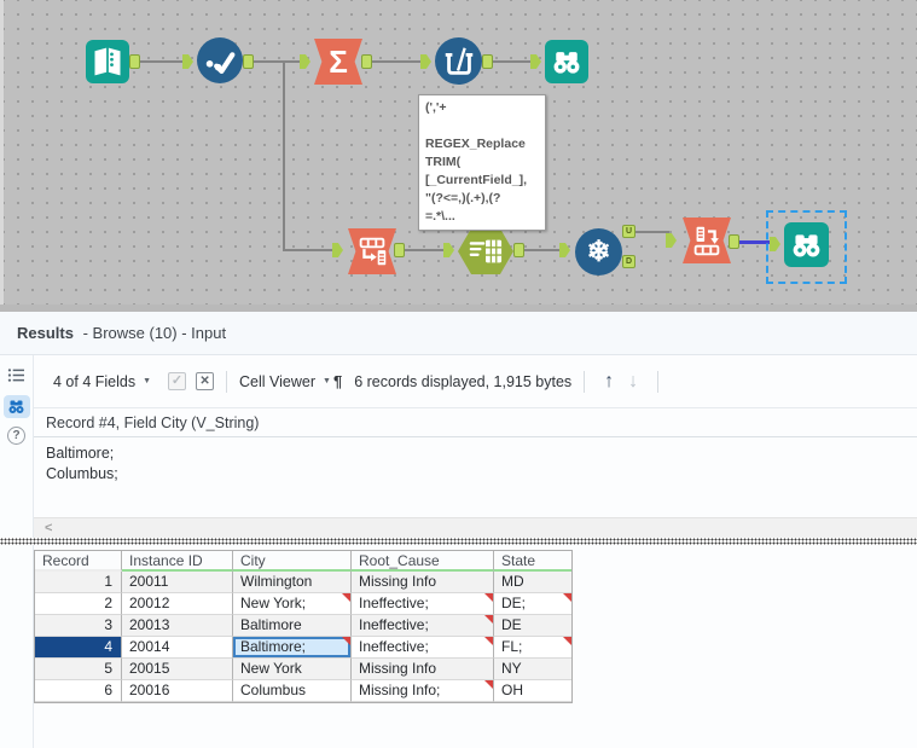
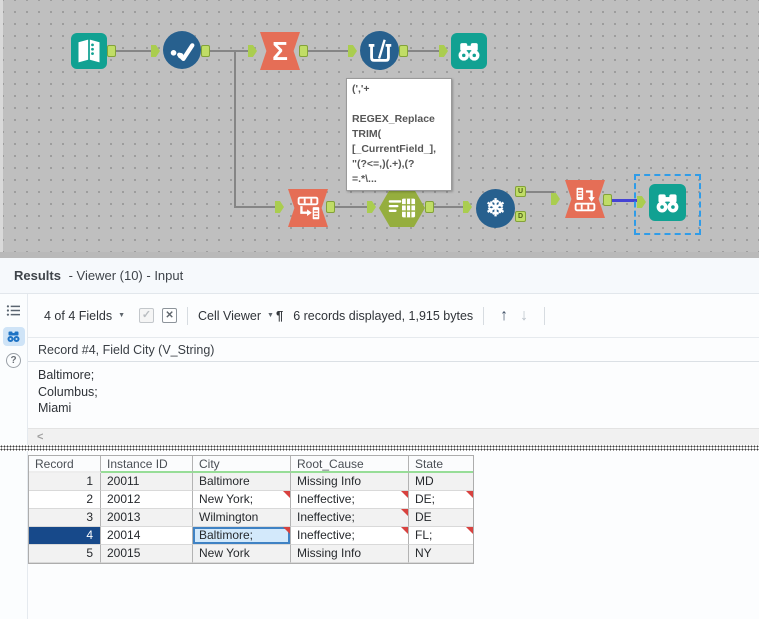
  Σ
  ❄
  (','+
  REGEX_Replace
  TRIM(
  [_CurrentField_],
  "(?<=,)(.+),(?
  =.*\...
- Results - Browse (10) - Input
+ Results - Viewer (10) - Input
  ?
  4 of 4 Fields
  ✓
  ✕
  Cell Viewer
  ¶
  6 records displayed, 1,915 bytes
  ↑
  ↓
  Record #4, Field City (V_String)
  Baltimore;
  Columbus;
+ Miami
  <
  Record
  Instance ID
  City
  Root_Cause
  State
  1
  20011
- Wilmington
+ Baltimore
  Missing Info
  MD
  2
  20012
  New York;
  Ineffective;
  DE;
  3
  20013
- Baltimore
+ Wilmington
  Ineffective;
  DE
  4
  20014
  Baltimore;
  Ineffective;
  FL;
  5
  20015
  New York
  Missing Info
  NY
- 6
- 20016
- Columbus
- Missing Info;
- OH
